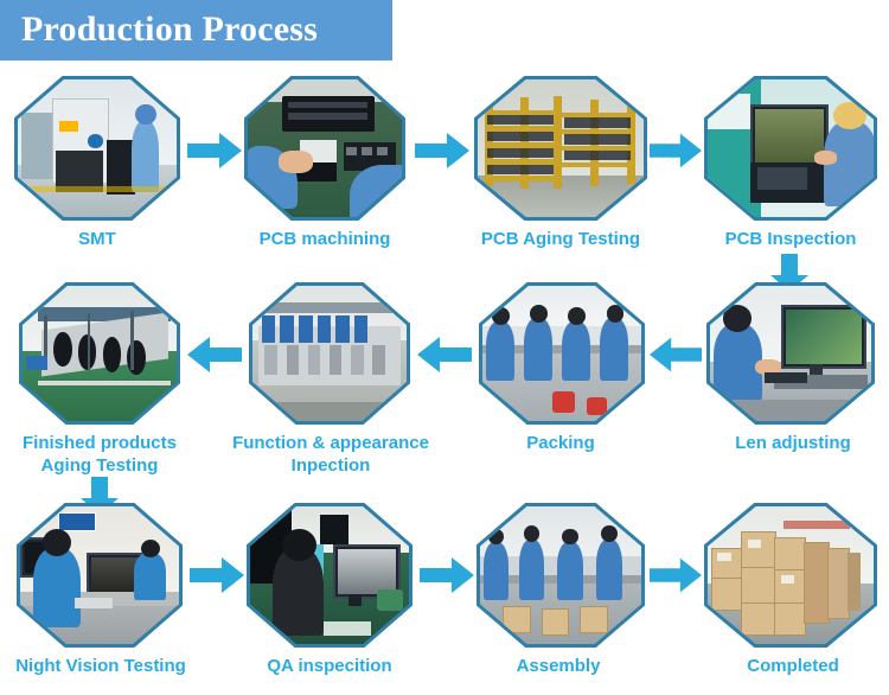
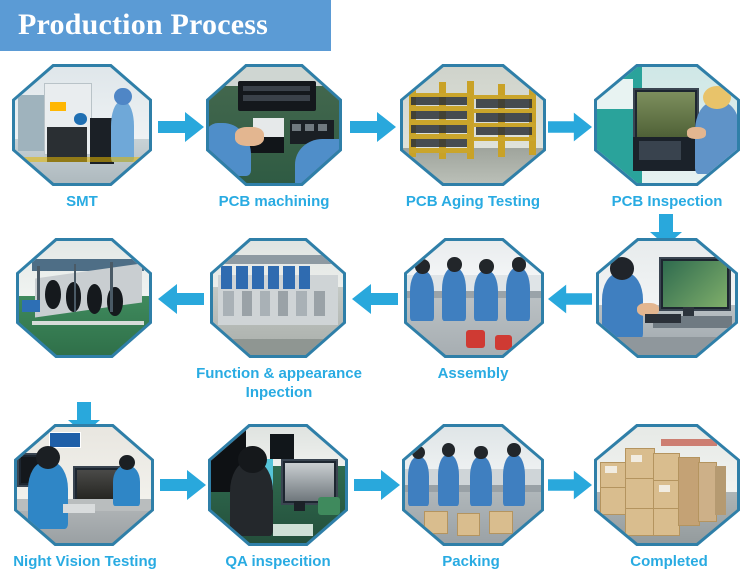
  Production Process
  SMT
  PCB machining
  PCB Aging Testing
  PCB Inspection
- Finished products
- Aging Testing
  Function & appearance
  Inpection
- Packing
+ Assembly
- Len adjusting
  Night Vision Testing
  QA inspecition
- Assembly
+ Packing
  Completed
